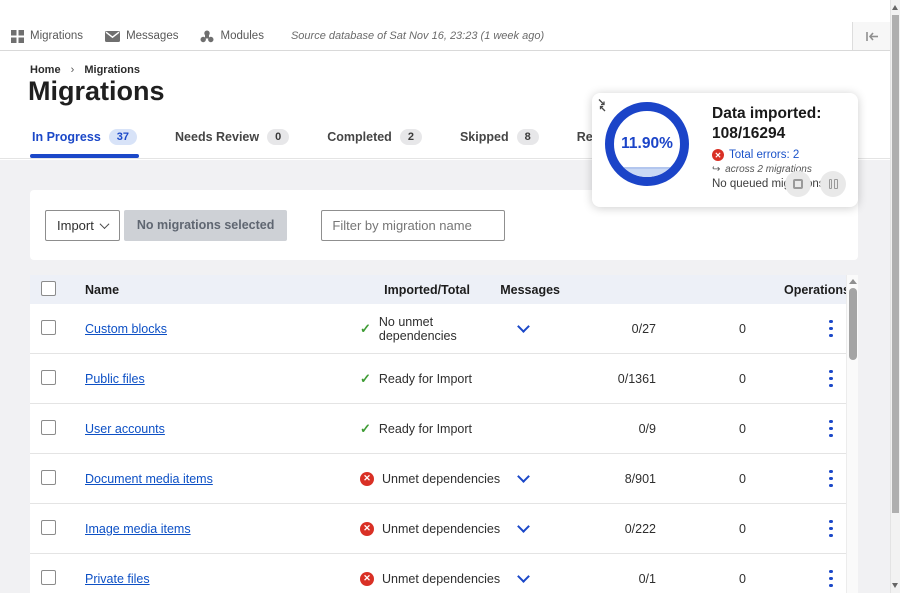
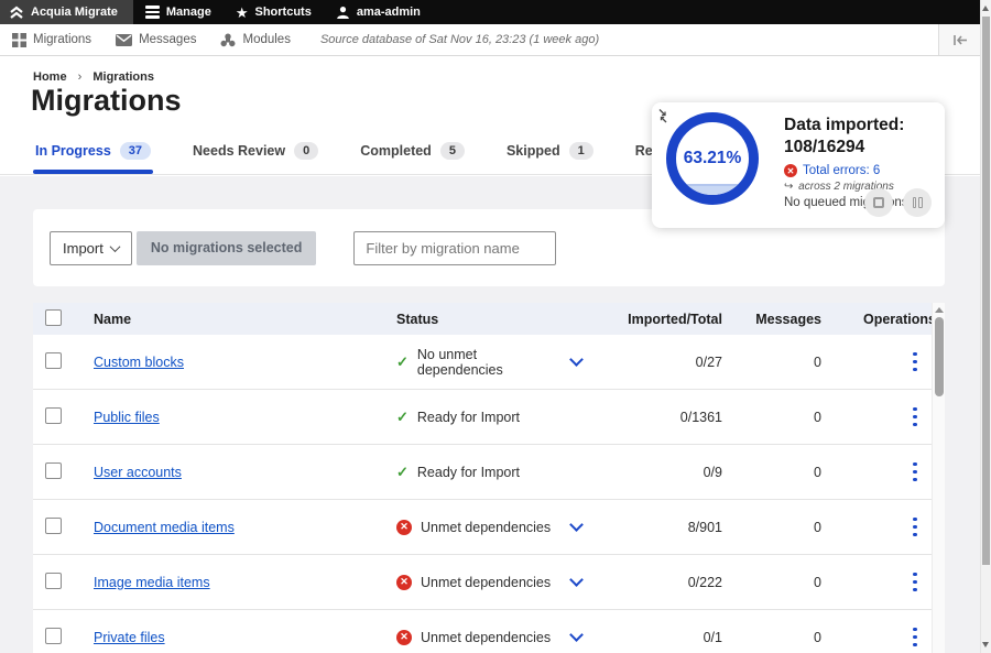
+ Acquia Migrate
+ Manage
+ ★
+ Shortcuts
+ ama-admin
  Migrations
  Messages
  Modules
  Source database of Sat Nov 16, 23:23 (1 week ago)
  Home › Migrations
  Migrations
  In Progress
  37
  Needs Review
  0
  Completed
- 2
+ 5
  Skipped
- 8
+ 1
  Import
  No migrations selected
  Filter by migration name
  Name
+ Status
  Imported/Total
  Messages
  Operation
  Custom blocks
  No unmet dependencies
  0/27
  0
  Public files
  Ready for Import
  0/1361
  0
  User accounts
  Ready for Import
  0/9
  0
  Document media items
  Unmet dependencies
  8/901
  0
  Image media items
  Unmet dependencies
  0/222
  0
  Private files
  Unmet dependencies
  0/1
  0
- 11.90%
+ 63.21%
  Data imported:
  108/16294
- Total errors: 2
+ Total errors: 6
  ↪ across 2 migrations
